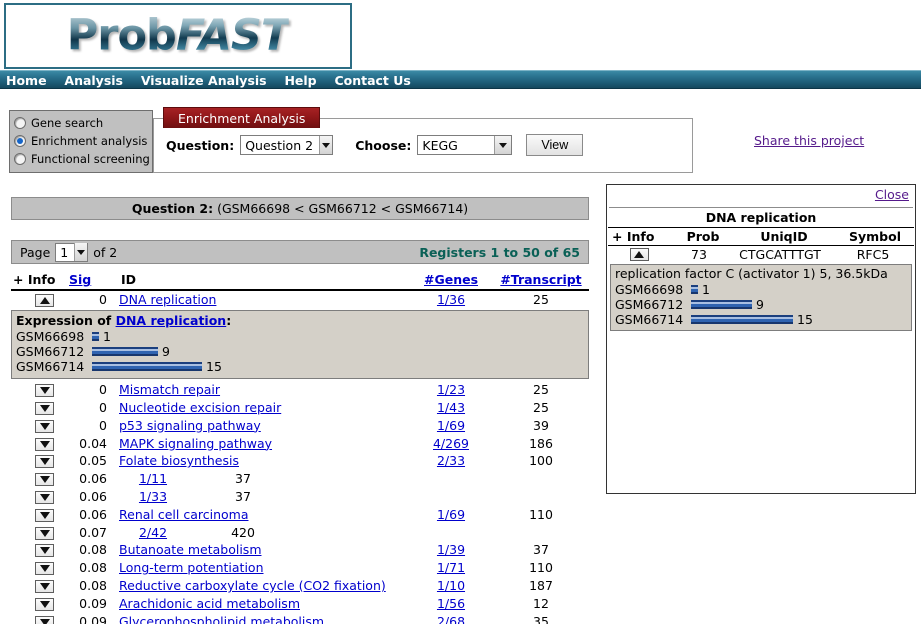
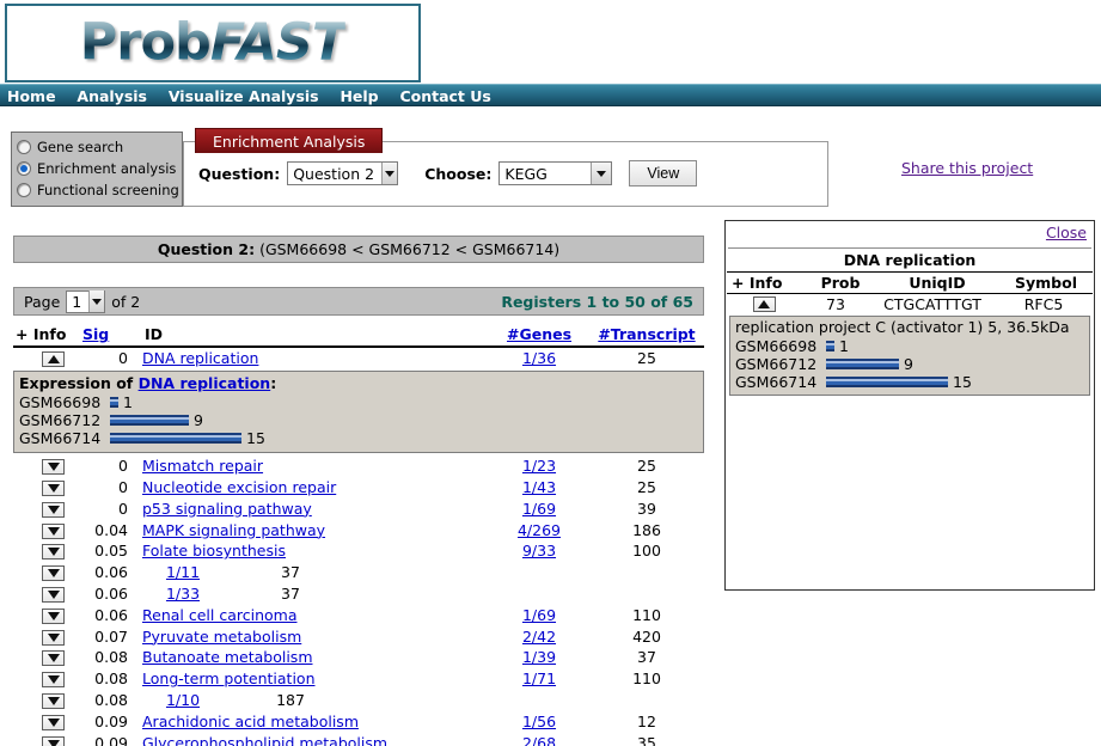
  ProbFAST
  Home Analysis Visualize Analysis Help Contact Us
  Gene search
  Enrichment analysis
  Functional screening
  Enrichment Analysis
  Question:
  Question 2
  Choose:
  KEGG
  View
  Share this project
  Question 2: (GSM66698 < GSM66712 < GSM66714)
  Page
  1
  of 2
  Registers 1 to 50 of 65
  + Info
  Sig
  ID
  #Genes
  #Transcript
  0
  DNA replication
  1/36
  25
  Expression of DNA replication:
  GSM66698
  1
  GSM66712
  9
  GSM66714
  15
  0
  Mismatch repair
  1/23
  25
  0
  Nucleotide excision repair
  1/43
  25
  0
  p53 signaling pathway
  1/69
  39
  0.04
  MAPK signaling pathway
  4/269
  186
  0.05
  Folate biosynthesis
- 2/33
+ 9/33
  100
  0.06
  1/11
  37
  0.06
  1/33
  37
  0.06
  Renal cell carcinoma
  1/69
  110
  0.07
+ Pyruvate metabolism
  2/42
  420
  0.08
  Butanoate metabolism
  1/39
  37
  0.08
  Long-term potentiation
  1/71
  110
  0.08
- Reductive carboxylate cycle (CO2 fixation)
  1/10
  187
  0.09
  Arachidonic acid metabolism
  1/56
  12
  0.09
  Glycerophospholipid metabolism
  2/68
  35
  Close
  DNA replication
  + Info
  Prob
  UniqID
  Symbol
  73
  CTGCATTTGT
  RFC5
- replication factor C (activator 1) 5, 36.5kDa
+ replication project C (activator 1) 5, 36.5kDa
  GSM66698
  1
  GSM66712
  9
  GSM66714
  15
